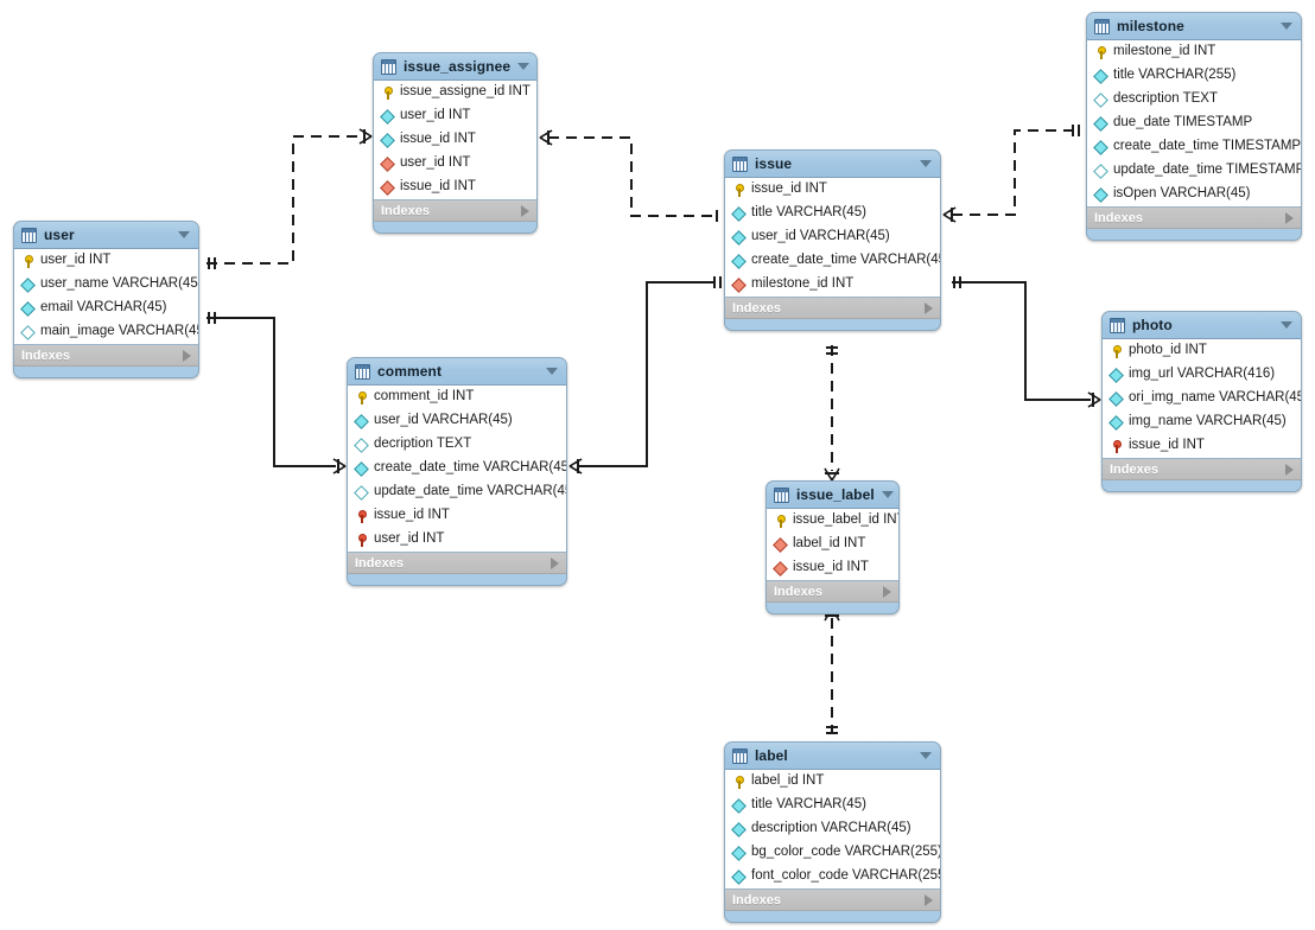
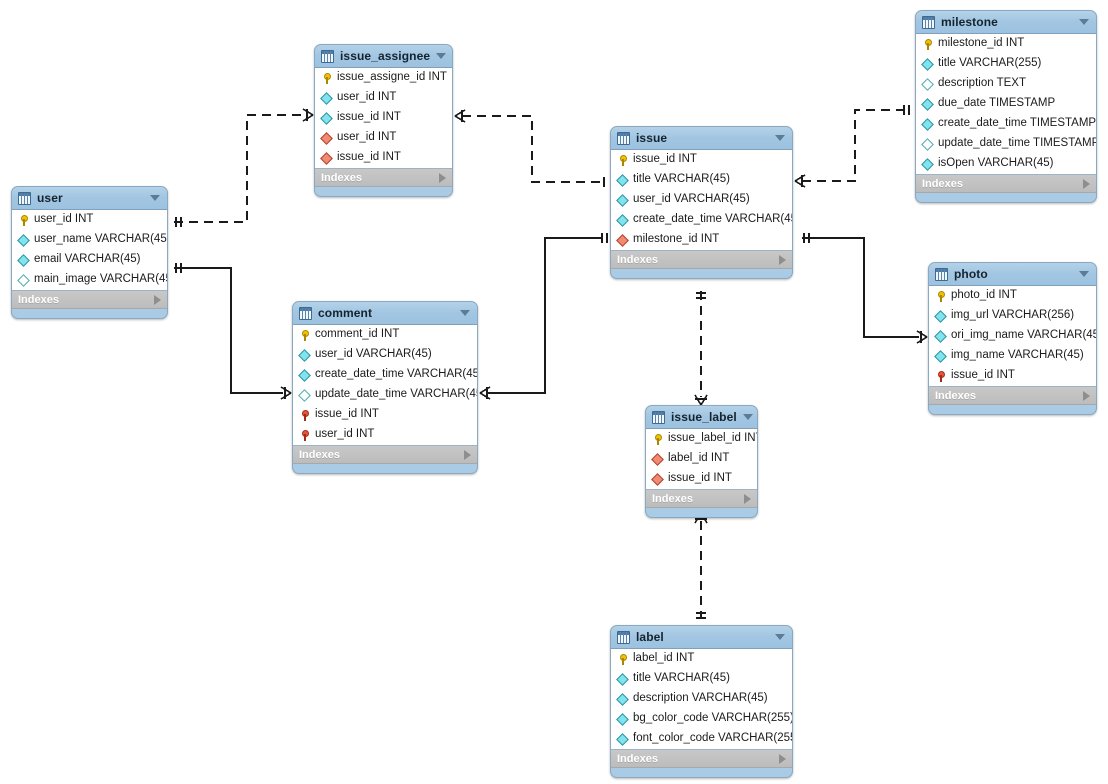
  user
  user_id INT
  user_name VARCHAR(45
  email VARCHAR(45)
  main_image VARCHAR(4
  Indexes
  issue_assignee
  issue_assigne_id INT
  user_id INT
  issue_id INT
  user_id INT
  issue_id INT
  Indexes
  milestone
  milestone_id INT
  title VARCHAR(255)
  description TEXT
  due_date TIMESTAMP
  create_date_time TIMESTAMP
  update_date_time TIMESTAMP
  isOpen VARCHAR(45)
  Indexes
  issue
  issue_id INT
  title VARCHAR(45)
  user_id VARCHAR(45)
  create_date_time VARCHAR(4
  milestone_id INT
  Indexes
  comment
  comment_id INT
  user_id VARCHAR(45)
- decription TEXT
  create_date_time VARCHAR(45
  update_date_time VARCHAR(4
  issue_id INT
  user_id INT
  Indexes
  photo
  photo_id INT
- img_url VARCHAR(416)
+ img_url VARCHAR(256)
  ori_img_name VARCHAR(45
  img_name VARCHAR(45)
  issue_id INT
  Indexes
  issue_label
  issue_label_id IN
  label_id INT
  issue_id INT
  Indexes
  label
  label_id INT
  title VARCHAR(45)
  description VARCHAR(45)
  bg_color_code VARCHAR(255)
  font_color_code VARCHAR(25
  Indexes
